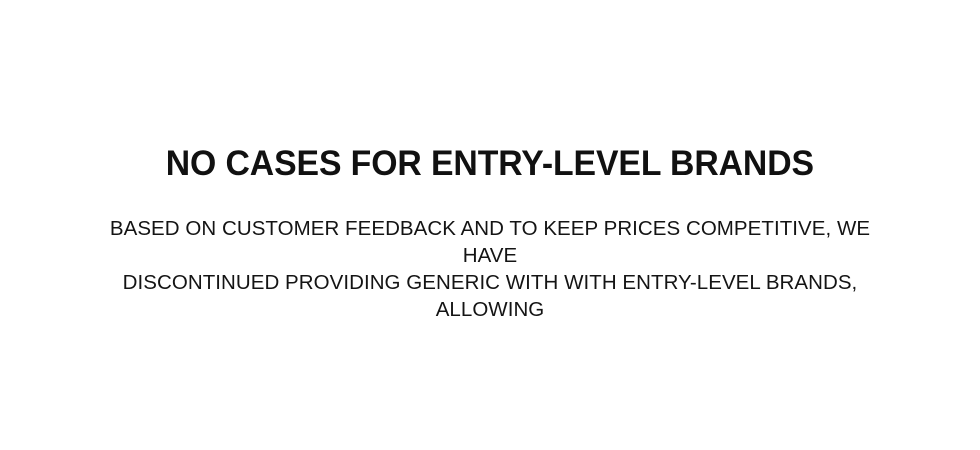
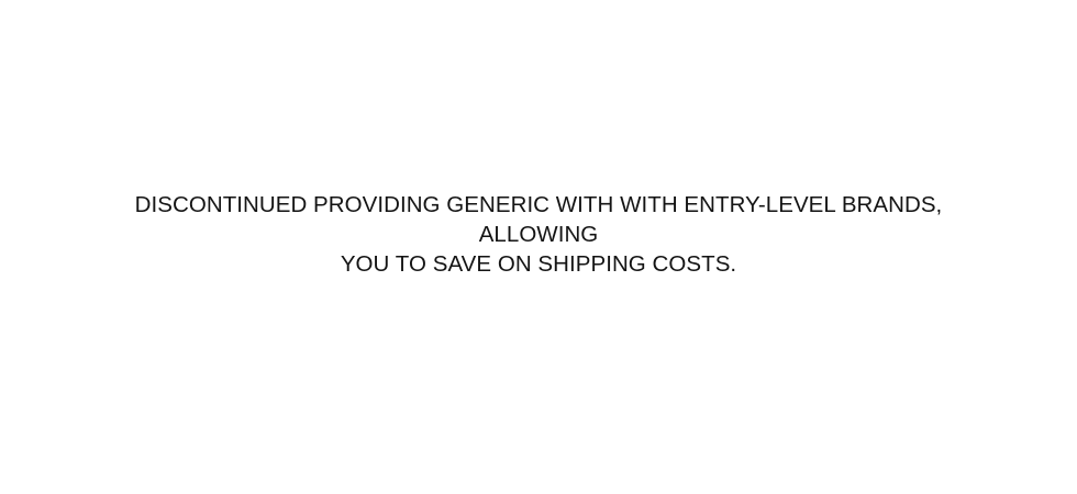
- NO CASES FOR ENTRY-LEVEL BRANDS
- BASED ON CUSTOMER FEEDBACK AND TO KEEP PRICES COMPETITIVE, WE HAVE
  DISCONTINUED PROVIDING GENERIC WITH WITH ENTRY-LEVEL BRANDS, ALLOWING
+ YOU TO SAVE ON SHIPPING COSTS.
